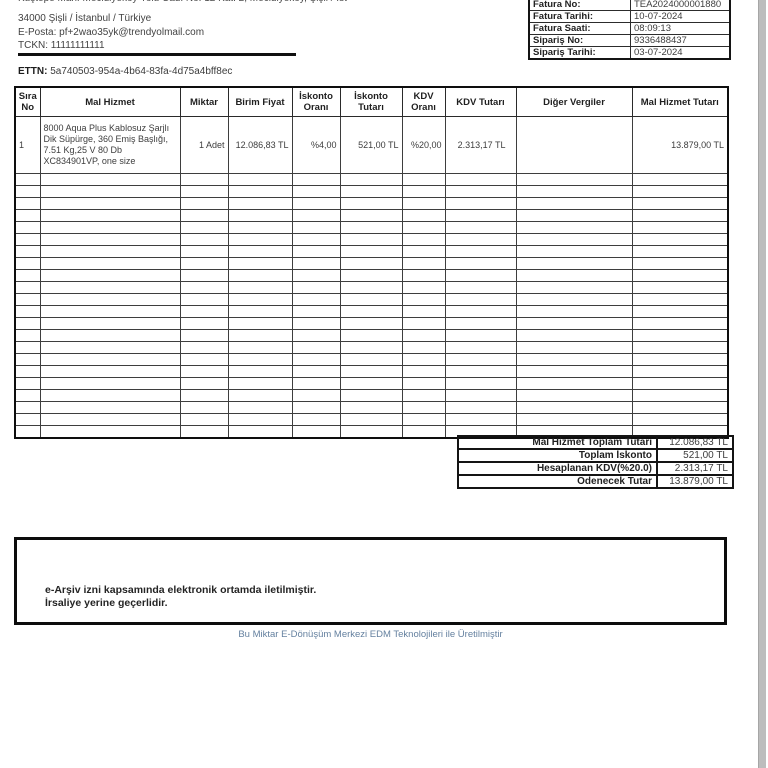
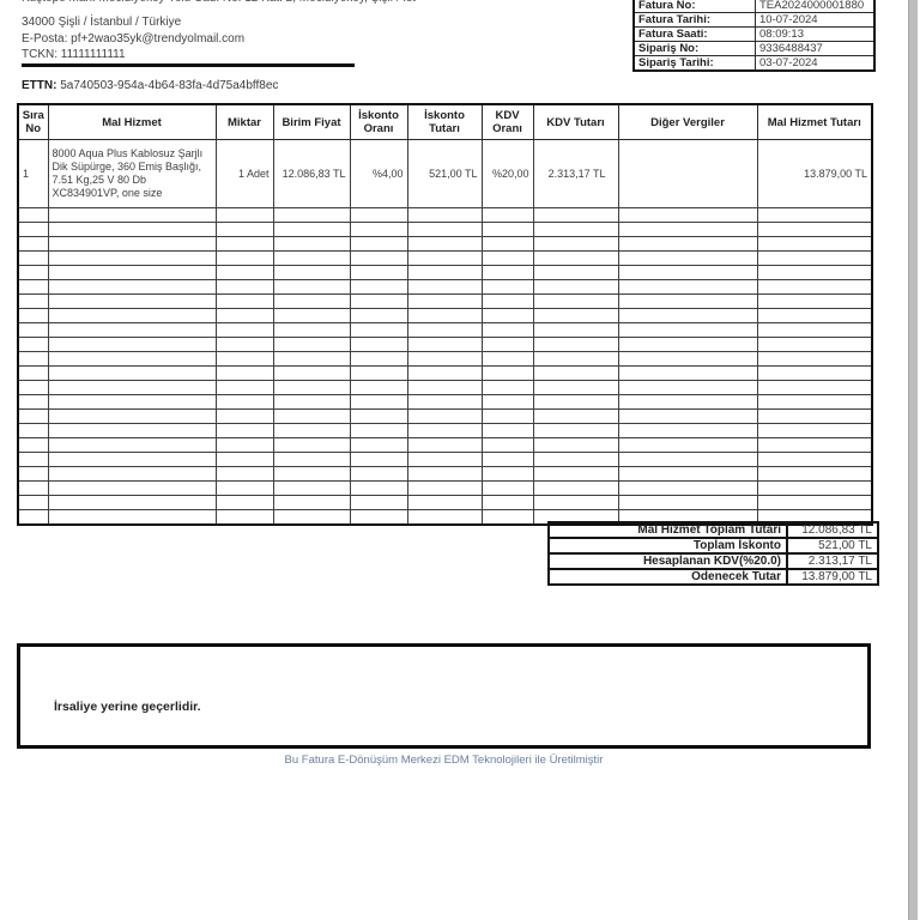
  34000 Şişli / İstanbul / Türkiye
  E-Posta: pf+2wao35yk@trendyolmail.com
  TCKN: 11111111111
  ETTN: 5a740503-954a-4b64-83fa-4d75a4bff8ec
  Fatura No:	TEA2024000001880
  Fatura Tarihi:	10-07-2024
  Fatura Saati:	08:09:13
  Sipariş No:	9336488437
  Sipariş Tarihi:	03-07-2024
  Sıra No	Mal Hizmet	Miktar	Birim Fiyat	İskonto Oranı	İskonto Tutarı	KDV Oranı	KDV Tutarı	Diğer Vergiler	Mal Hizmet Tutarı
  1	8000 Aqua Plus Kablosuz Şarjlı Dik Süpürge, 360 Emiş Başlığı, 7.51 Kg,25 V 80 Db XC834901VP, one size	1 Adet	12.086,83 TL	%4,00	521,00 TL	%20,00	2.313,17 TL		13.879,00 TL
  Mal Hizmet Toplam Tutarı	12.086,83 TL
  Toplam İskonto	521,00 TL
  Hesaplanan KDV(%20.0)	2.313,17 TL
  Ödenecek Tutar	13.879,00 TL
- e-Arşiv izni kapsamında elektronik ortamda iletilmiştir.
  İrsaliye yerine geçerlidir.
- Bu Miktar E-Dönüşüm Merkezi EDM Teknolojileri ile Üretilmiştir
+ Bu Fatura E-Dönüşüm Merkezi EDM Teknolojileri ile Üretilmiştir
